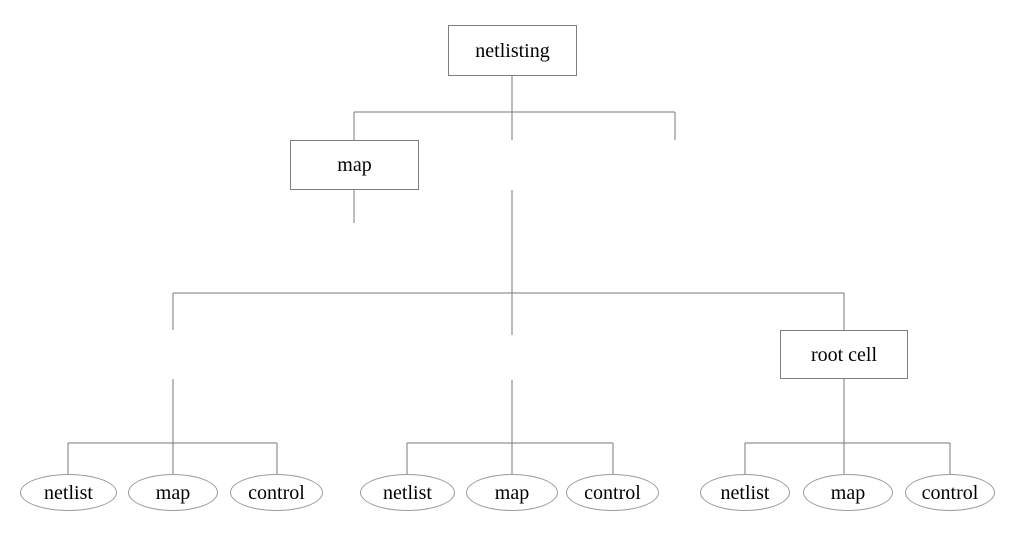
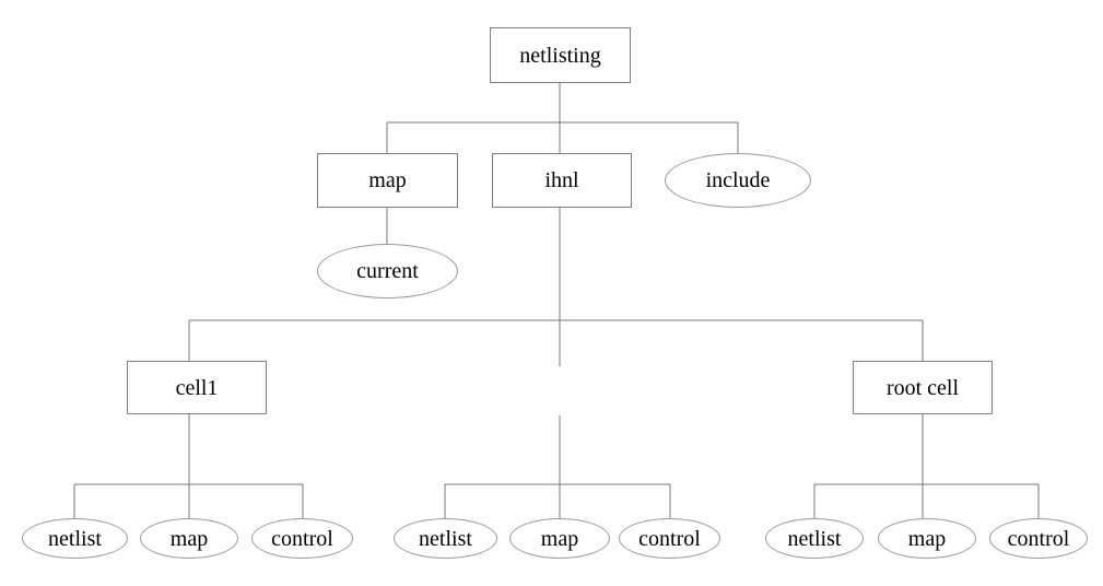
  netlisting
  map
+ ihnl
+ include
+ current
+ cell1
  root cell
  netlist
  map
  control
  netlist
  map
  control
  netlist
  map
  control
